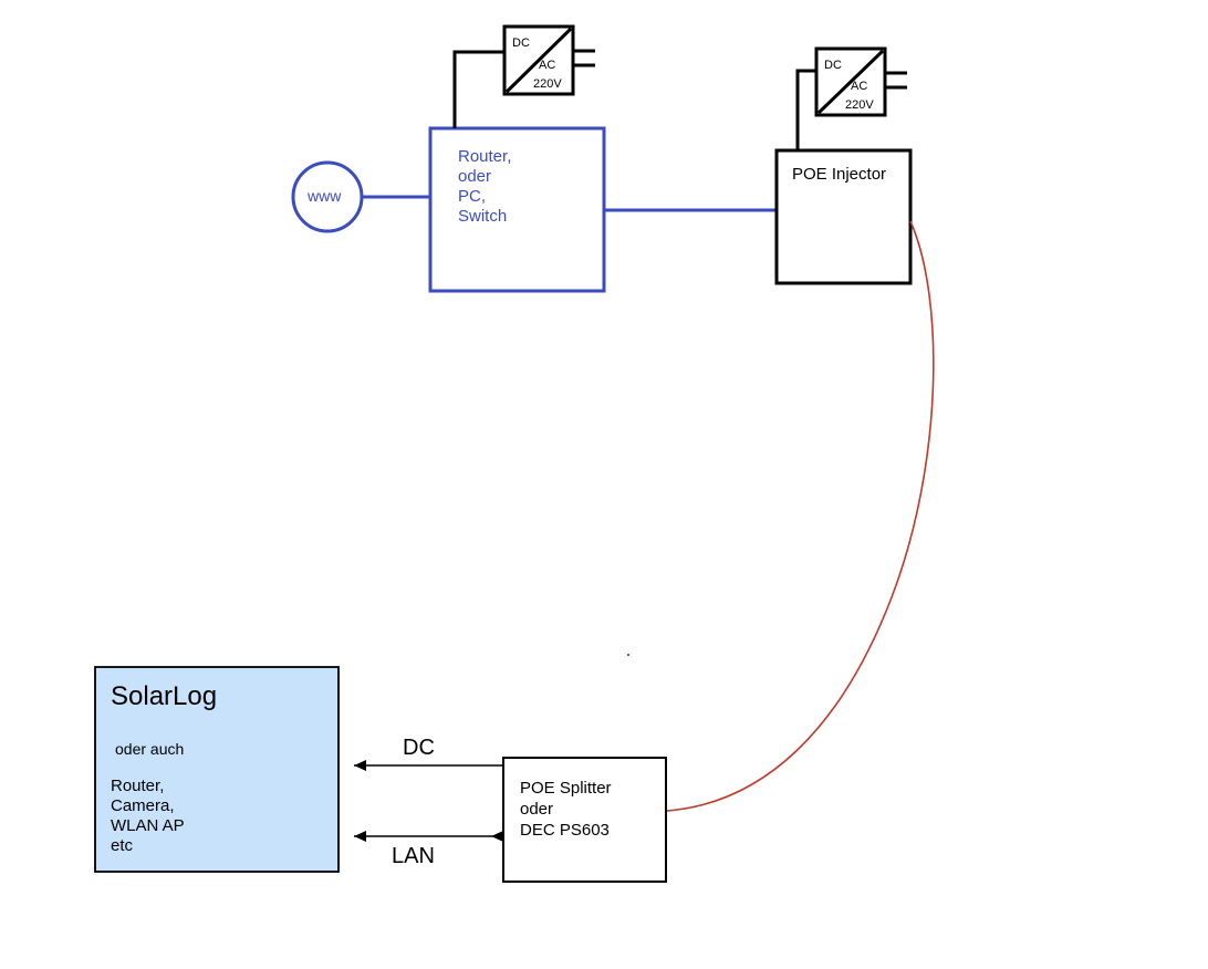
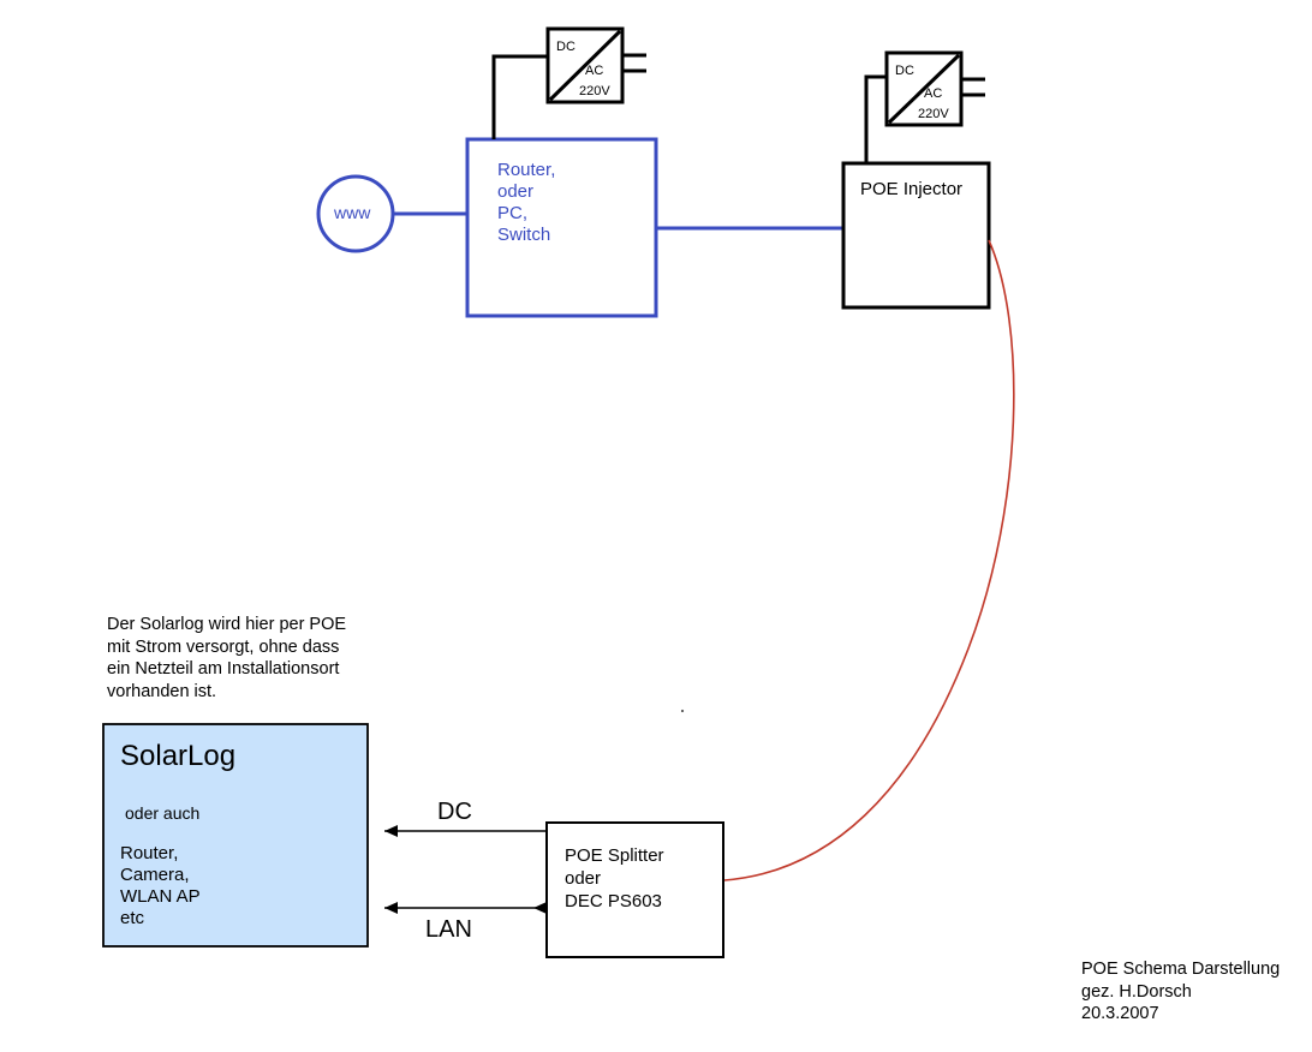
  DC
  AC
  220V
  DC
  AC
  220V
  www
  Router,
  oder
  PC,
  Switch
  POE Injector
  POE Splitter
  oder
  DEC PS603
  SolarLog
  oder auch
  Router,
  Camera,
  WLAN AP
  etc
+ Der Solarlog wird hier per POE
+ mit Strom versorgt, ohne dass
+ ein Netzteil am Installationsort
+ vorhanden ist.
+ POE Schema Darstellung
+ gez. H.Dorsch
+ 20.3.2007
  DC
  LAN
